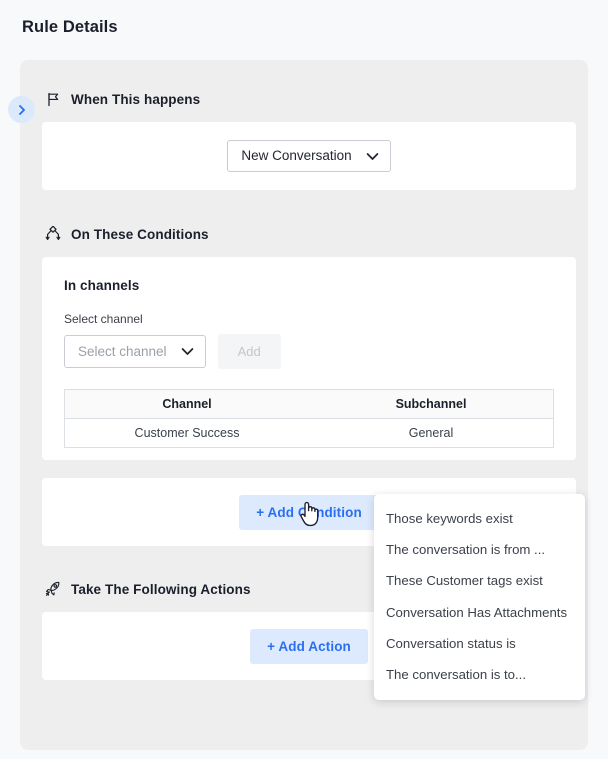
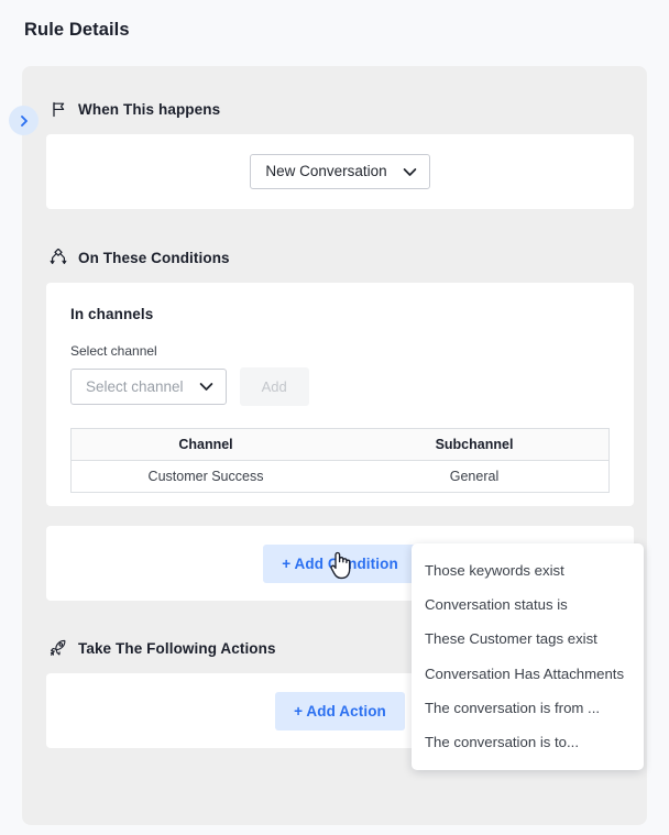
  Rule Details
  When This happens
  New Conversation
  On These Conditions
  In channels
  Select channel
  Select channel
  Add
  Channel	Subchannel
  Customer Success	General
  + Add Cndition
  Take The Following Actions
  + Add Action
  Those keywords exist
- The conversation is from ...
+ Conversation status is
  These Customer tags exist
  Conversation Has Attachments
- Conversation status is
+ The conversation is from ...
  The conversation is to...
